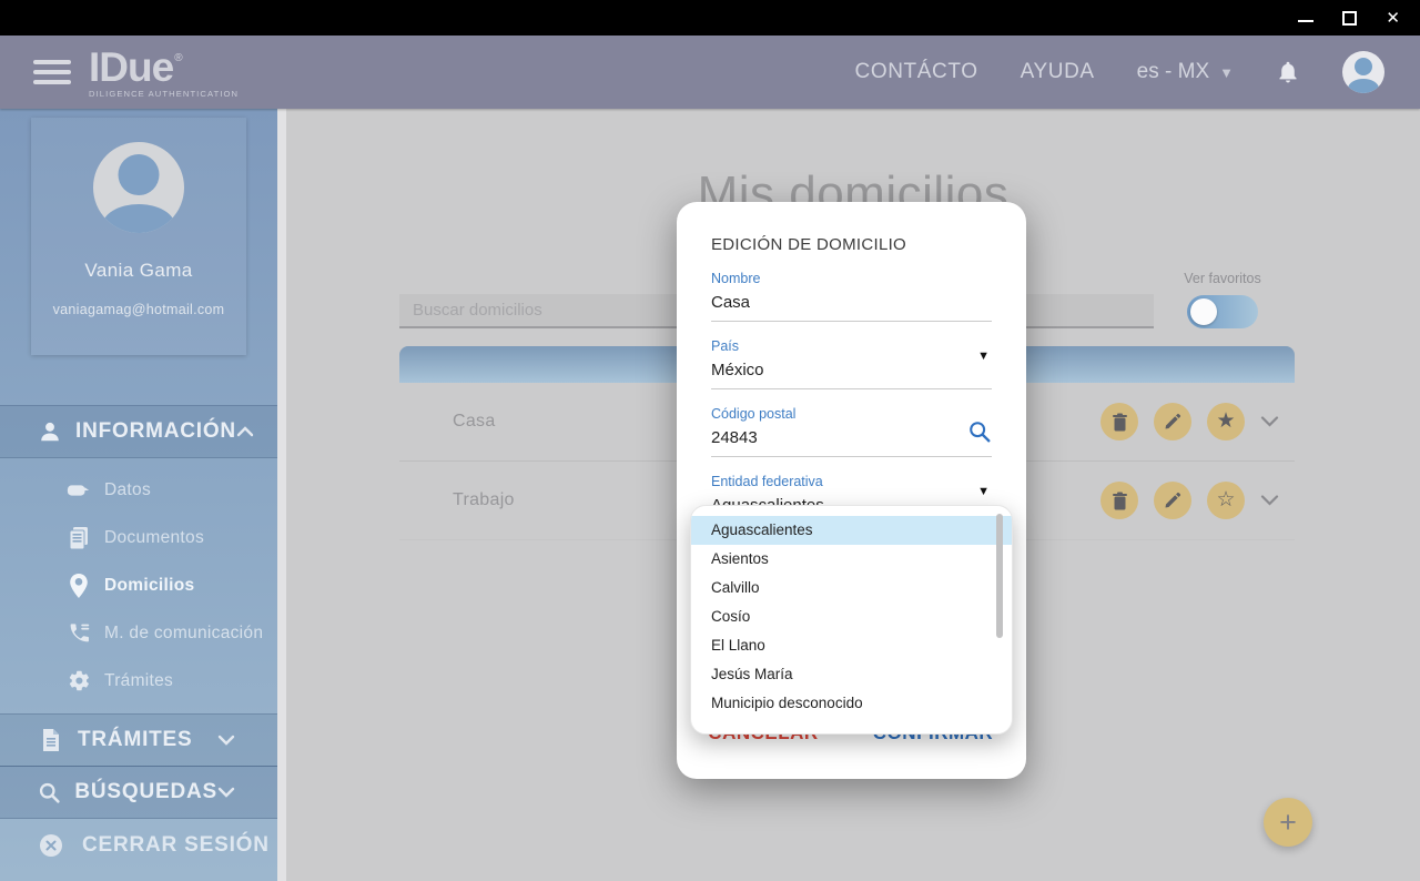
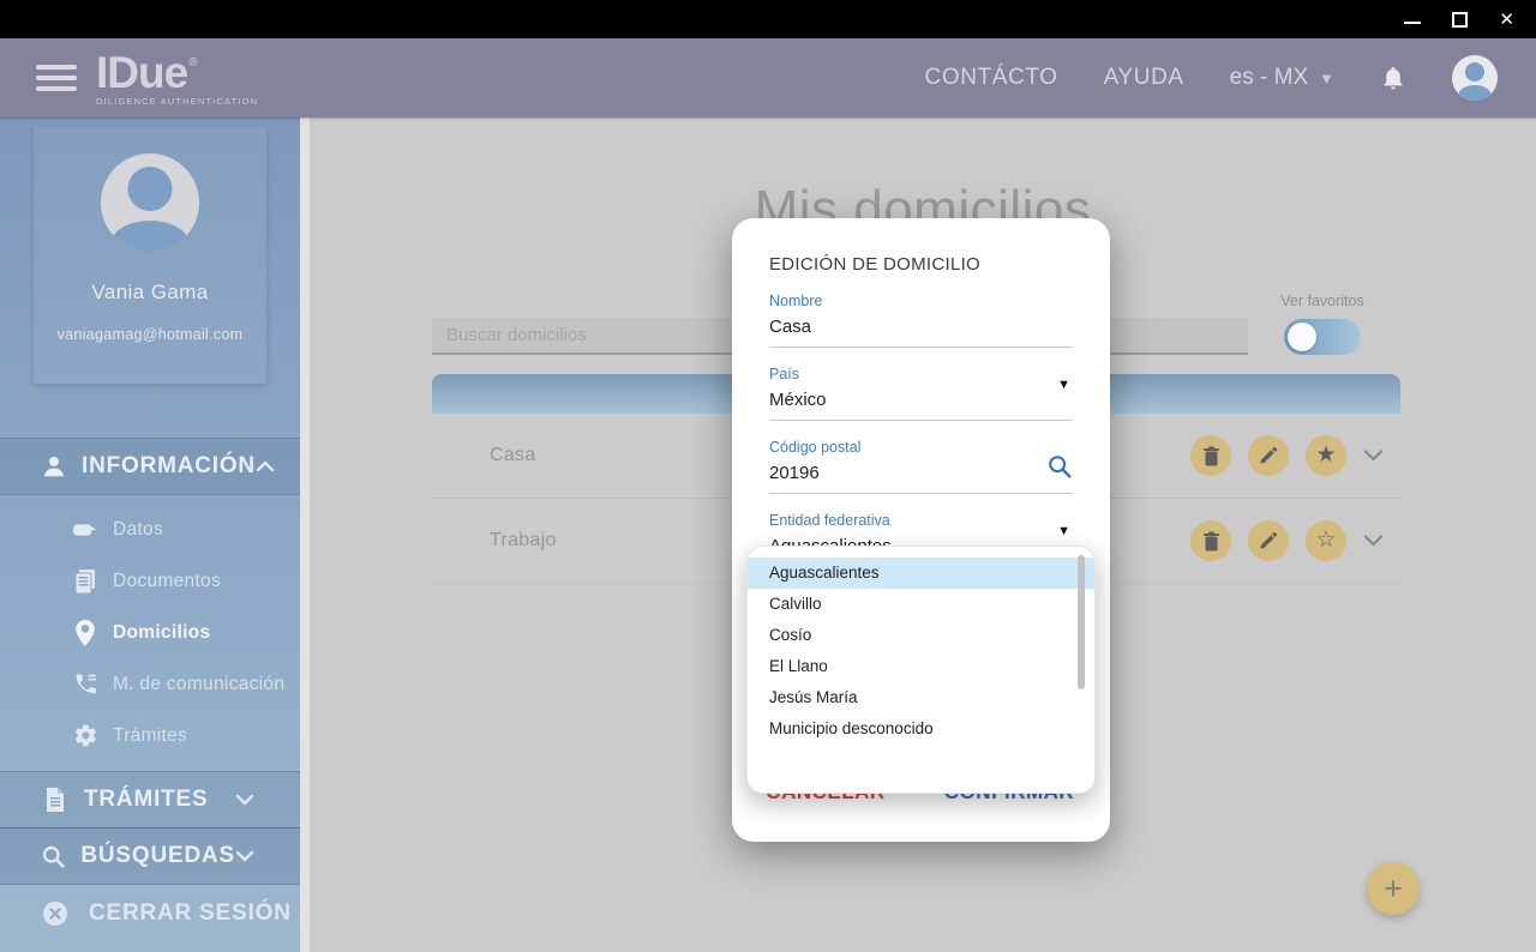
  ✕
  IDue®
  DILIGENCE AUTHENTICATION
  CONTÁCTO
  AYUDA
  es - MX
  ▼
  Vania Gama
  vaniagamag@hotmail.com
  INFORMACIÓN
  Datos
  Documentos
  Domicilios
  M. de comunicación
  Trámites
  TRÁMITES
  BÚSQUEDAS
  CERRAR SESIÓN
  Mis domicilios
  Buscar domicilios
  Ver favoritos
  Casa
  ★
  Trabajo
  ☆
  +
  EDICIÓN DE DOMICILIO
  Nombre
  Casa
  País
  México
  ▼
  Código postal
- 24843
+ 20196
  Entidad federativa
  ▼
  Aguascalientes
- Asientos
  Calvillo
  Cosío
  El Llano
  Jesús María
  Municipio desconocido
